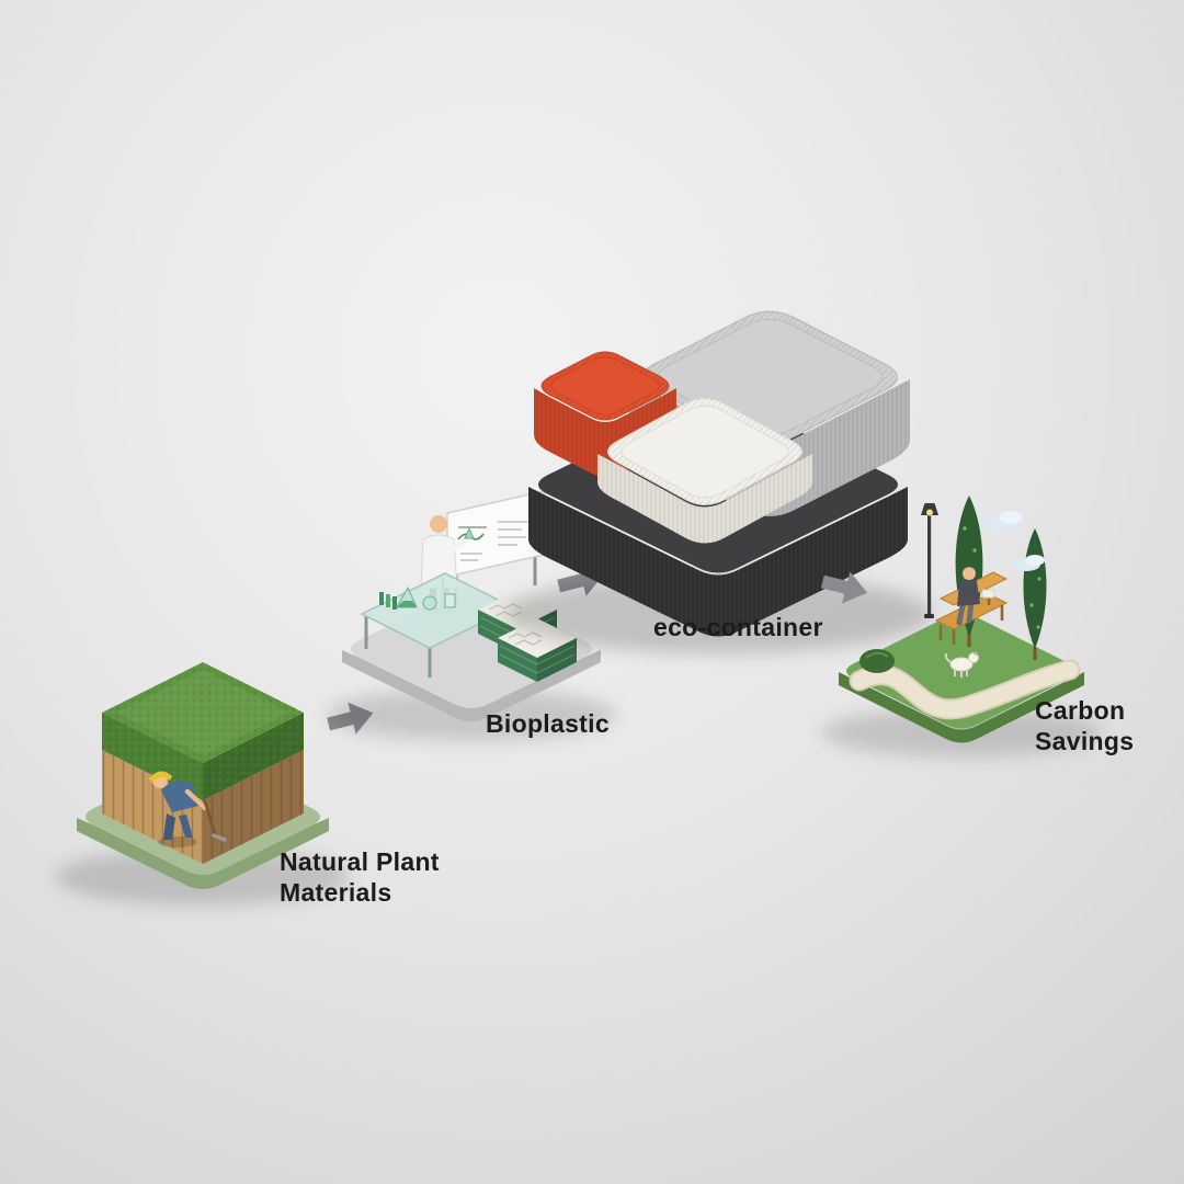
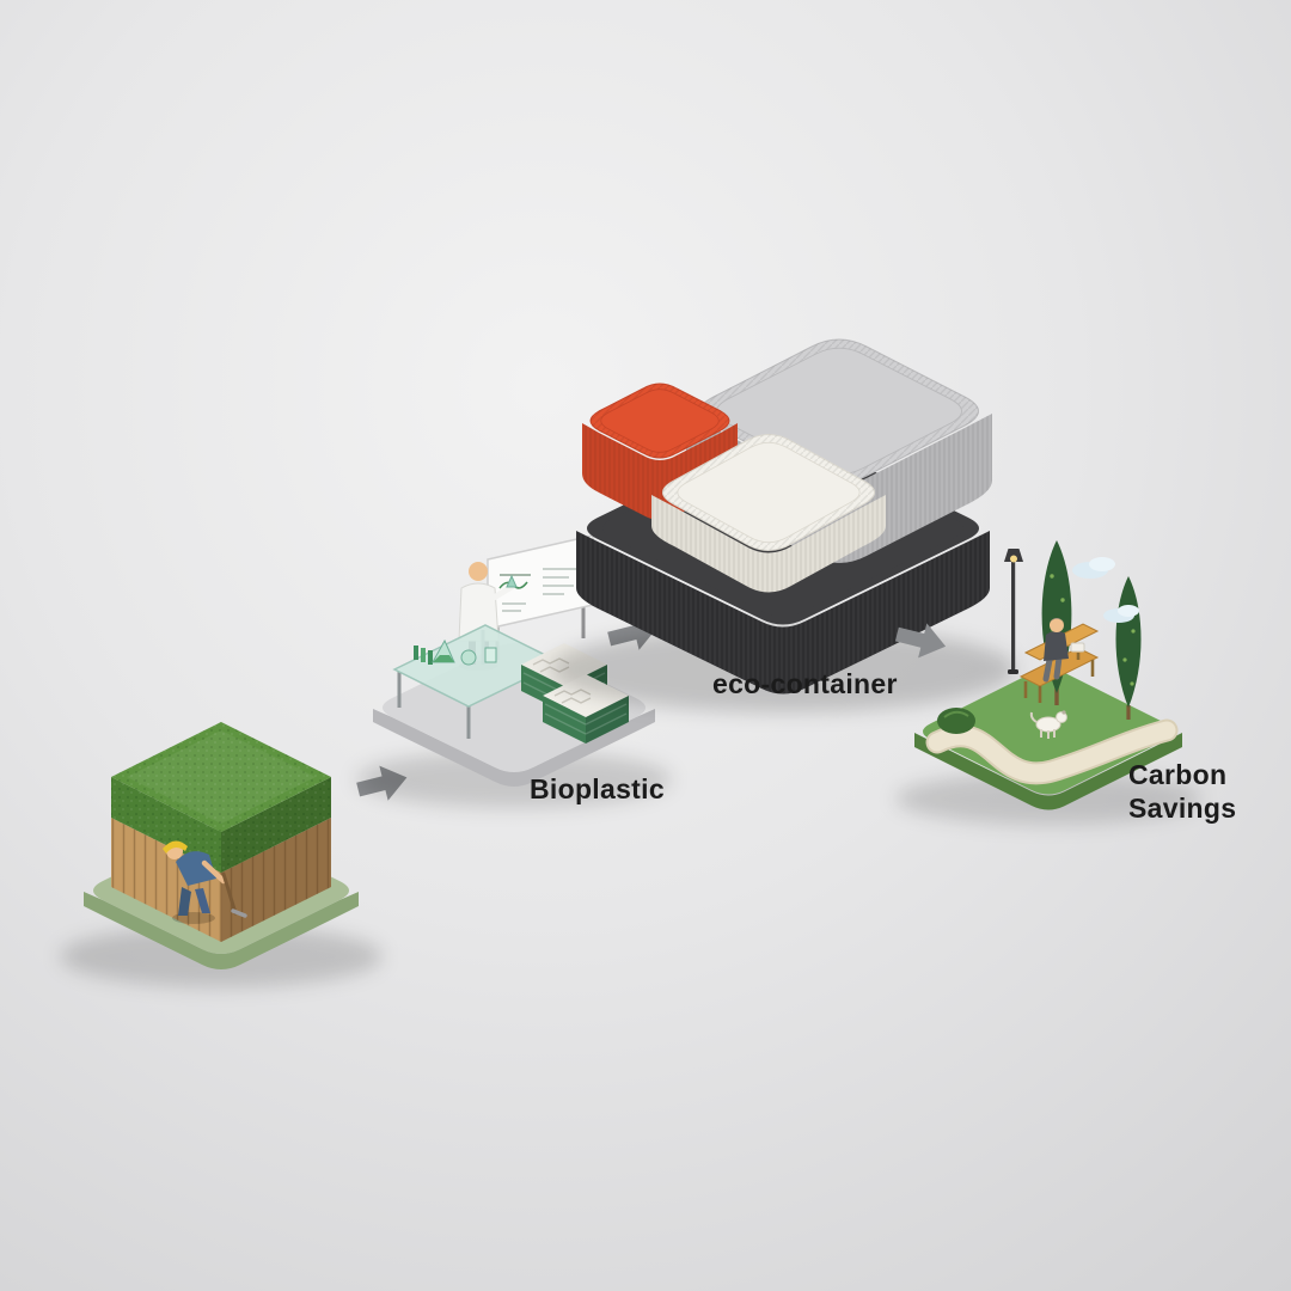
- Natural Plant
- Materials
  Bioplastic
  eco-container
  Carbon
  Savings
